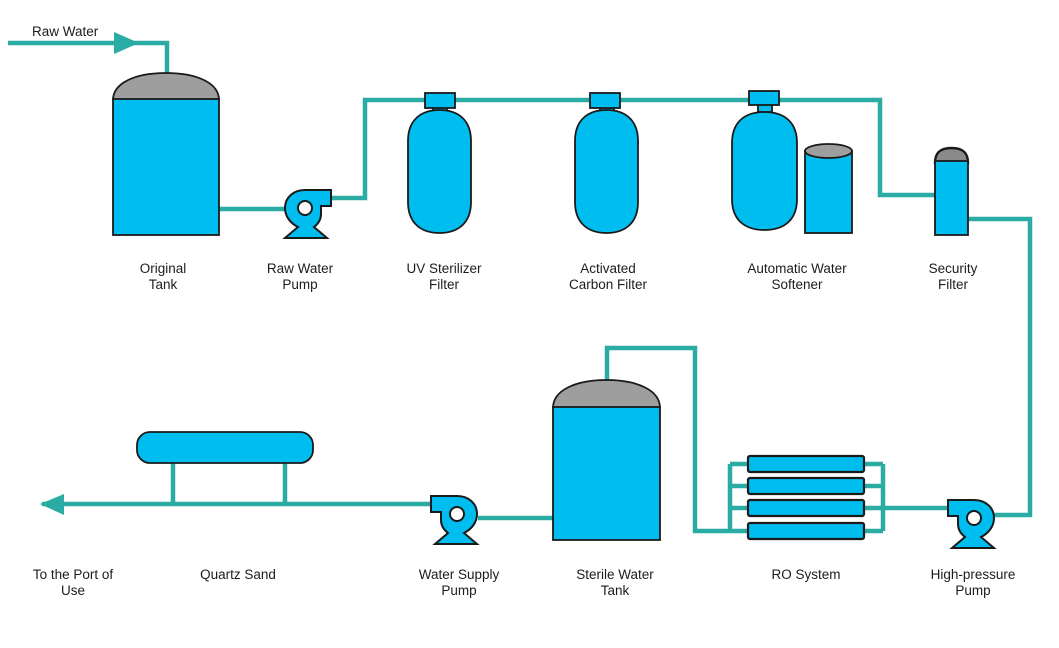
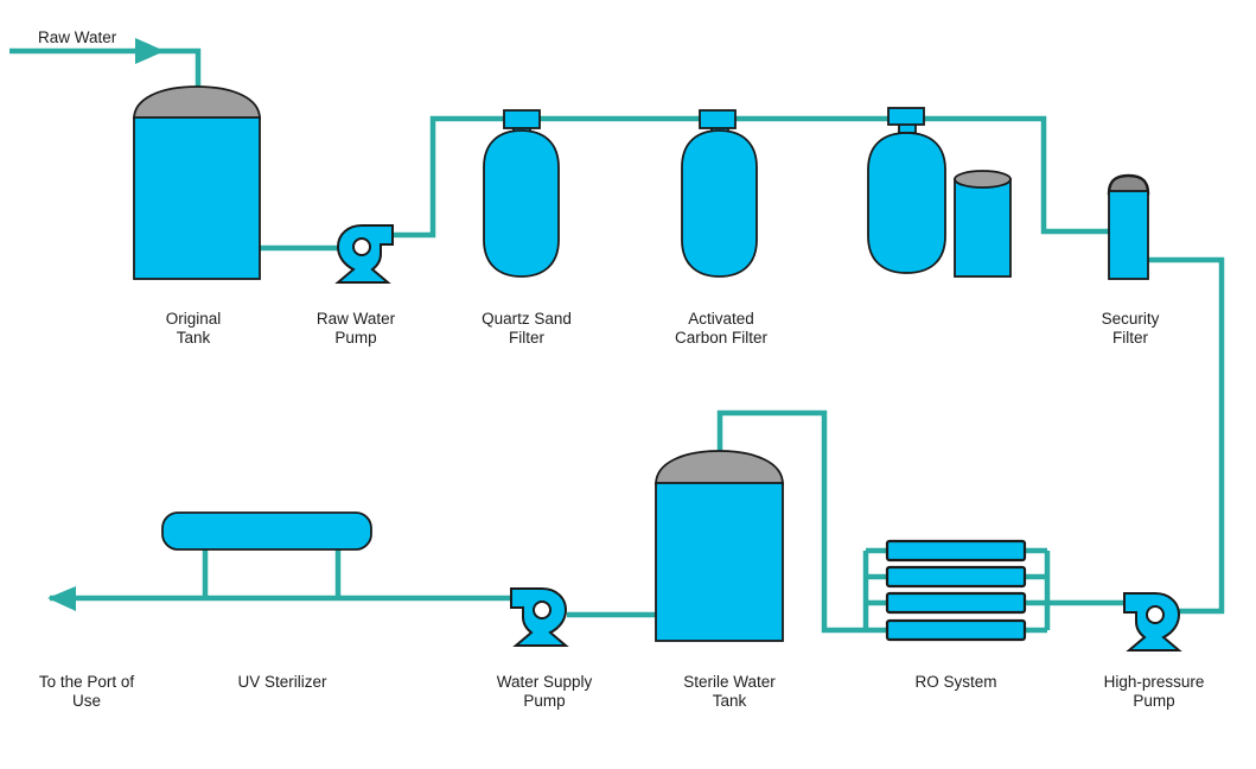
  Raw Water
  Original
  Tank
  Raw Water
  Pump
- UV Sterilizer
+ Quartz Sand
  Filter
  Activated
  Carbon Filter
- Automatic Water
- Softener
  Security
  Filter
  To the Port of
  Use
- Quartz Sand
+ UV Sterilizer
  Water Supply
  Pump
  Sterile Water
  Tank
  RO System
  High-pressure
  Pump
